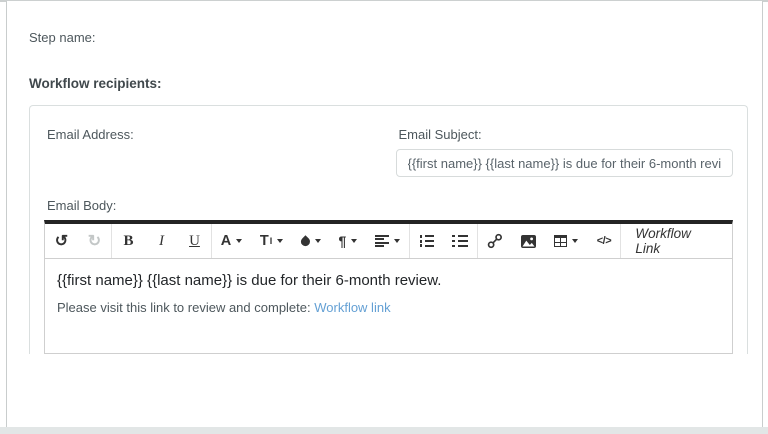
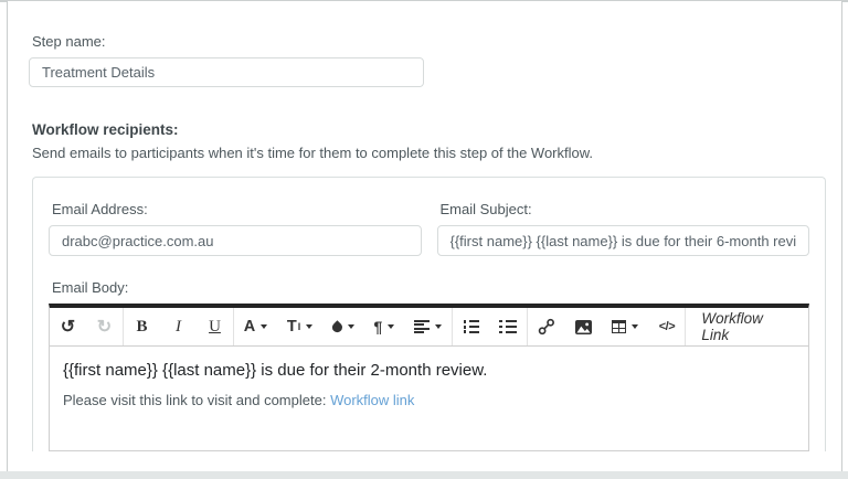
  Step name:
+ Treatment Details
  Workflow recipients:
+ Send emails to participants when it's time for them to complete this step of the Workflow.
  Email Address:
+ drabc@practice.com.au
  Email Subject:
  {{first name}} {{last name}} is due for their 6-month revi
  Email Body:
  ↺
  ↻
  B
  I
  U
  A
  T
  I
  ¶
  </>
  Workflow Link
- {{first name}} {{last name}} is due for their 6-month review.
+ {{first name}} {{last name}} is due for their 2-month review.
- Please visit this link to review and complete: Workflow link
+ Please visit this link to visit and complete: Workflow link
